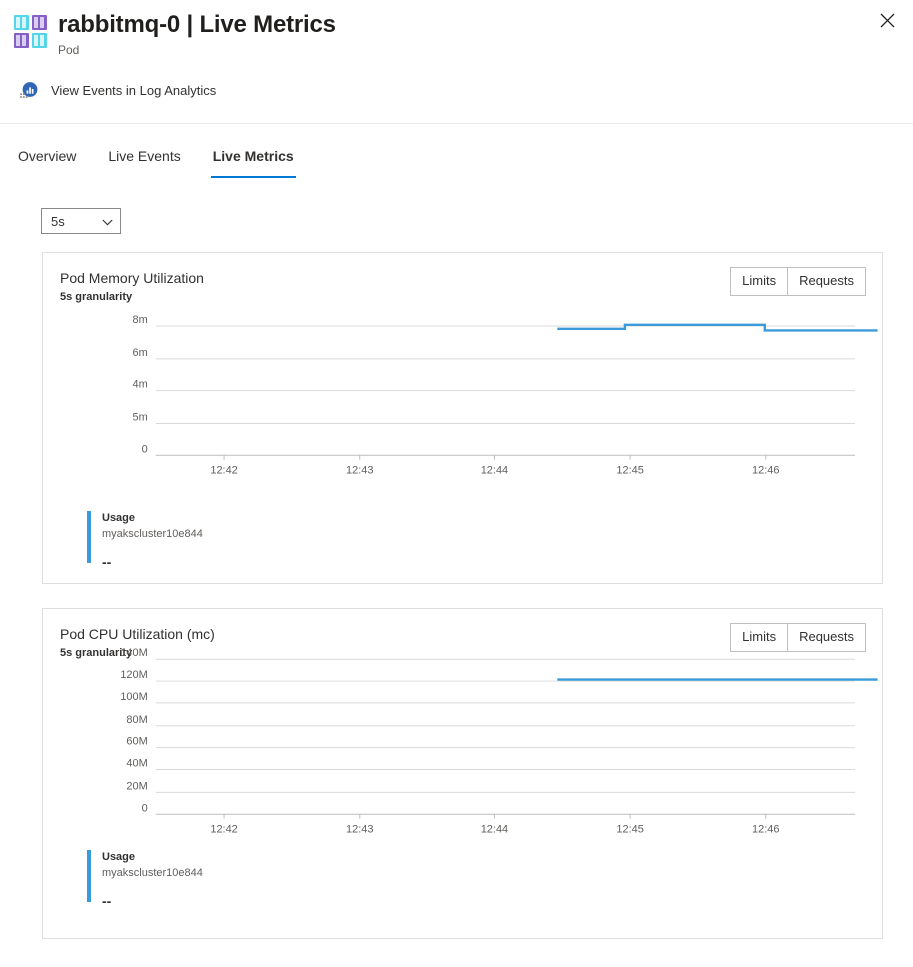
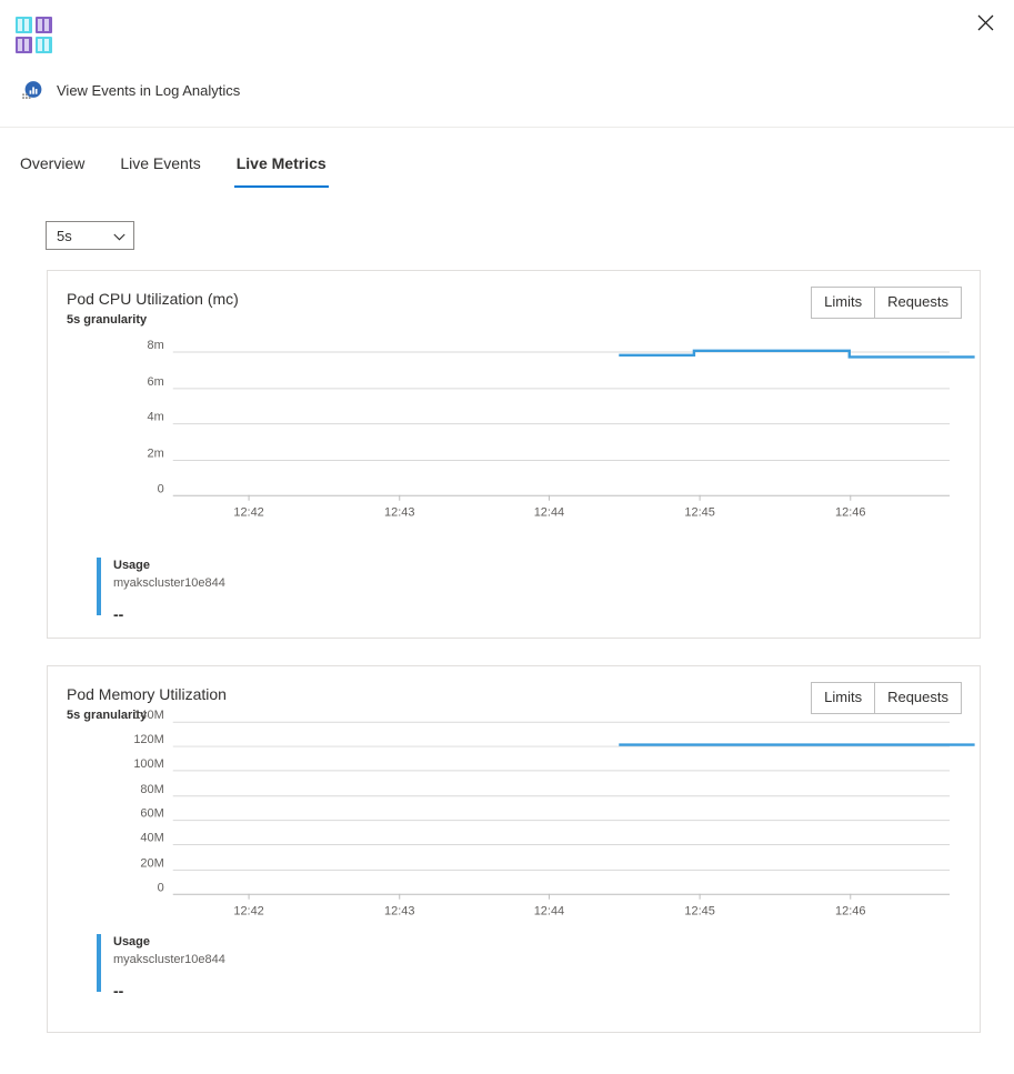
- rabbitmq-0 | Live Metrics
- Pod
  View Events in Log Analytics
  Overview
  Live Events
  Live Metrics
  5s
- Pod Memory Utilization
+ Pod CPU Utilization (mc)
  5s granularity
  Limits
  Requests
  0
- 5m
+ 2m
  4m
  6m
  8m
  12:42
  12:43
  12:44
  12:45
  12:46
  Usage
  myakscluster10e844
  --
- Pod CPU Utilization (mc)
+ Pod Memory Utilization
  5s granularity
  Limits
  Requests
  0
  20M
  40M
  60M
  80M
  100M
  120M
  140M
  12:42
  12:43
  12:44
  12:45
  12:46
  Usage
  myakscluster10e844
  --
